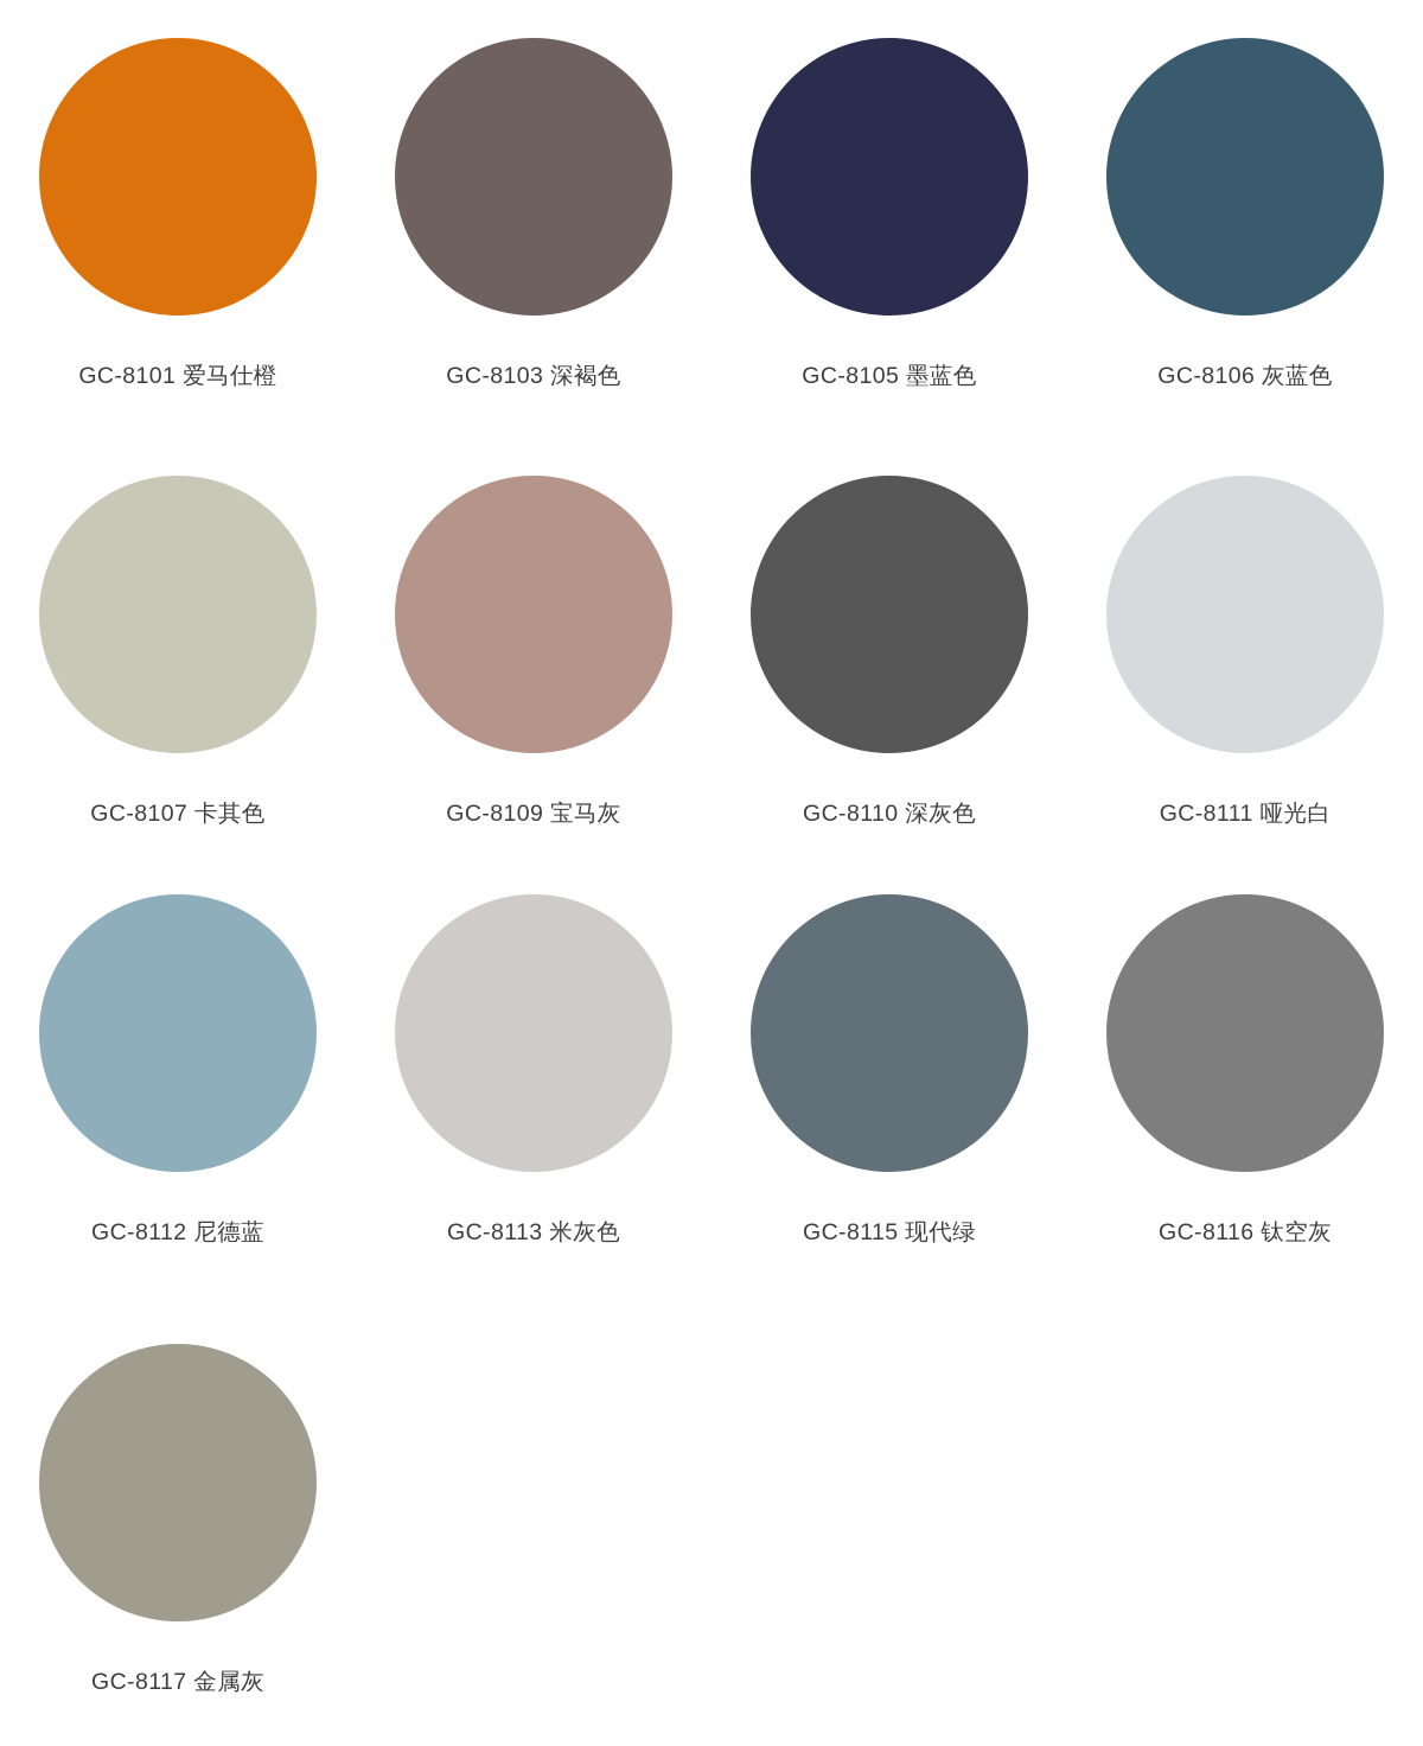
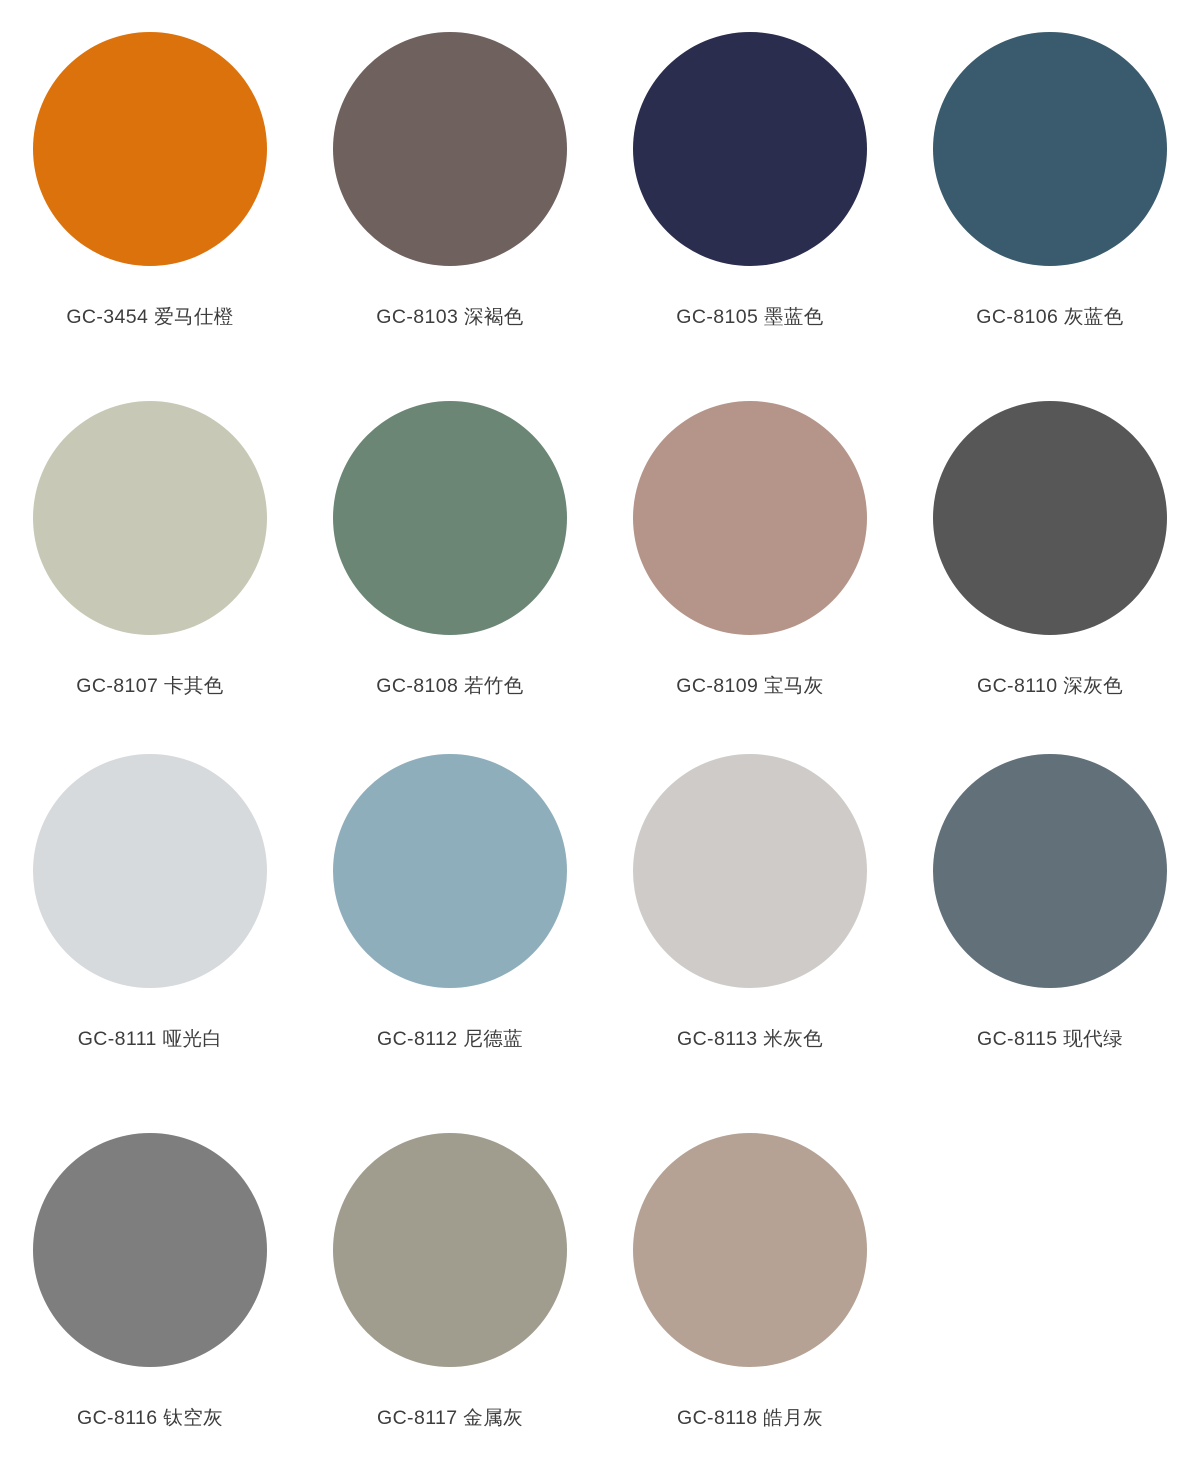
- GC-8101 爱马仕橙
+ GC-3454 爱马仕橙
  GC-8103 深褐色
  GC-8105 墨蓝色
  GC-8106 灰蓝色
  GC-8107 卡其色
+ GC-8108 若竹色
  GC-8109 宝马灰
  GC-8110 深灰色
  GC-8111 哑光白
  GC-8112 尼德蓝
  GC-8113 米灰色
  GC-8115 现代绿
  GC-8116 钛空灰
  GC-8117 金属灰
+ GC-8118 皓月灰
